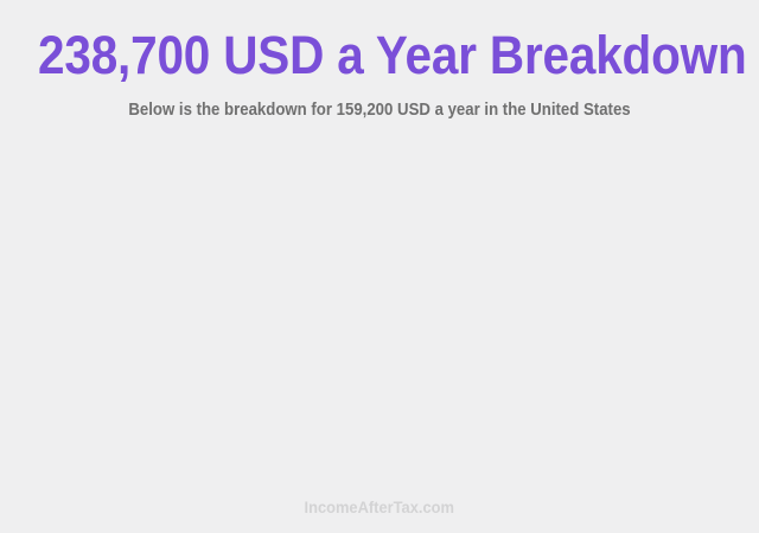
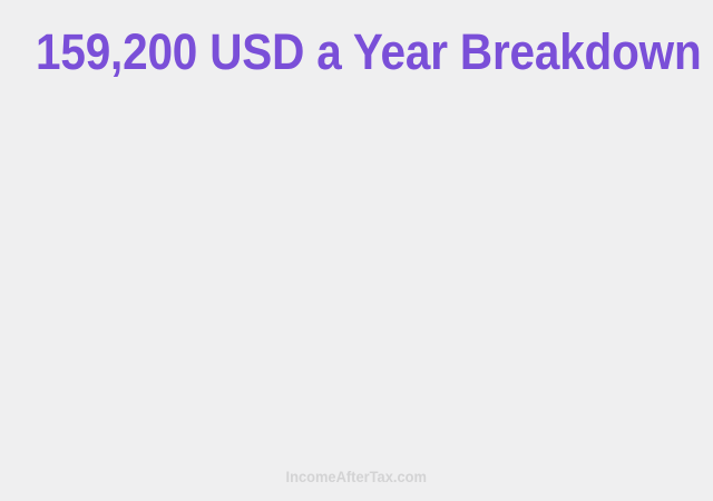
- 238,700 USD a Year Breakdown
+ 159,200 USD a Year Breakdown
- Below is the breakdown for 159,200 USD a year in the United States
  IncomeAfterTax.com
